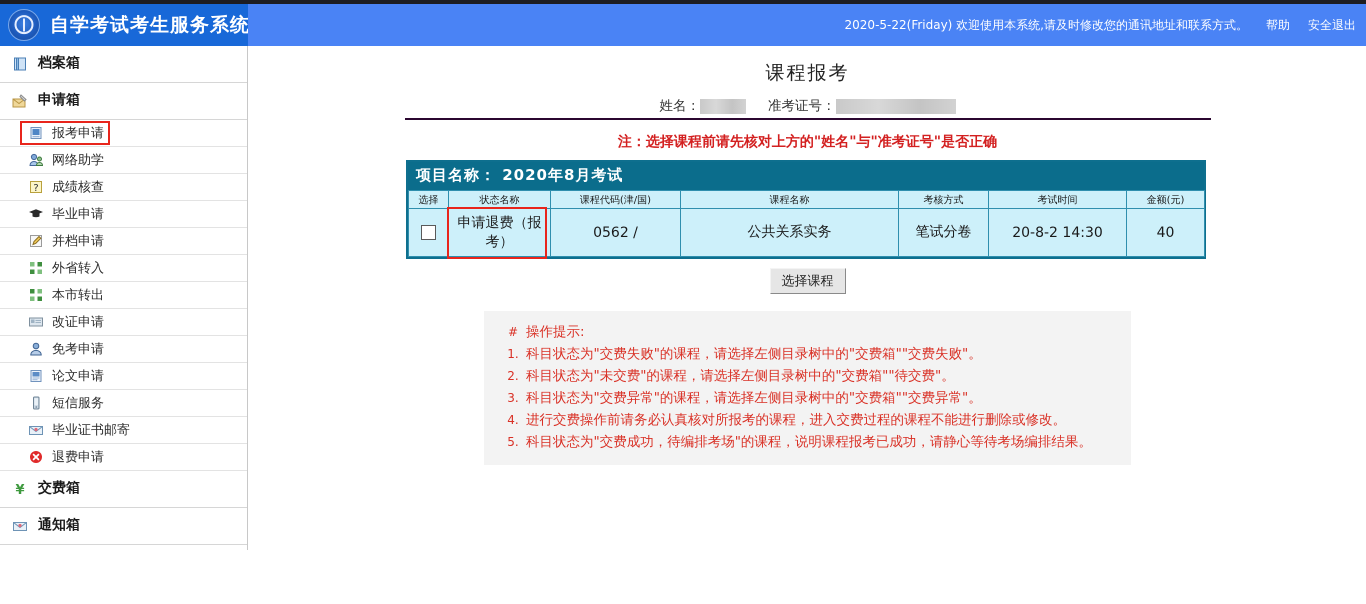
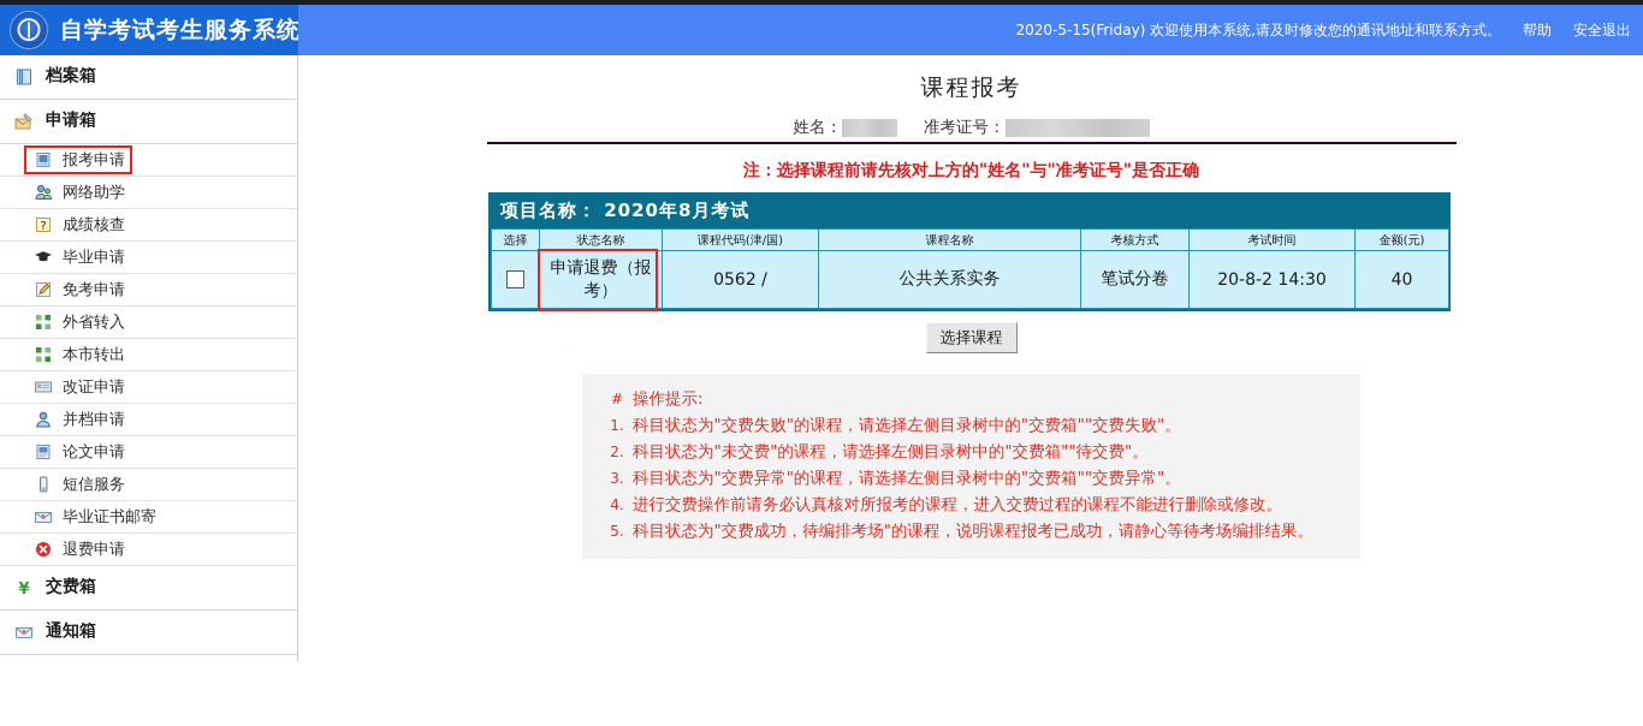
  自学考试考生服务系统
- 2020-5-22(Friday) 欢迎使用本系统,请及时修改您的通讯地址和联系方式。
+ 2020-5-15(Friday) 欢迎使用本系统,请及时修改您的通讯地址和联系方式。
  帮助
  安全退出
  档案箱
  申请箱
  报考申请
  网络助学
  ?
  成绩核查
  毕业申请
- 并档申请
+ 免考申请
  外省转入
  本市转出
  改证申请
- 免考申请
+ 并档申请
  论文申请
  短信服务
  毕业证书邮寄
  退费申请
  ¥
  交费箱
  通知箱
  课程报考
  姓名： 准考证号：
  注：选择课程前请先核对上方的"姓名"与"准考证号"是否正确
  项目名称： 2020年8月考试
  选择	状态名称	课程代码(津/国)	课程名称	考核方式	考试时间	金额(元)
  	申请退费（报考）	0562 /	公共关系实务	笔试分卷	20-8-2 14:30	40
  选择课程
  #
  操作提示:
  1.
  科目状态为"交费失败"的课程，请选择左侧目录树中的"交费箱""交费失败"。
  2.
  科目状态为"未交费"的课程，请选择左侧目录树中的"交费箱""待交费"。
  3.
  科目状态为"交费异常"的课程，请选择左侧目录树中的"交费箱""交费异常"。
  4.
  进行交费操作前请务必认真核对所报考的课程，进入交费过程的课程不能进行删除或修改。
  5.
  科目状态为"交费成功，待编排考场"的课程，说明课程报考已成功，请静心等待考场编排结果。
